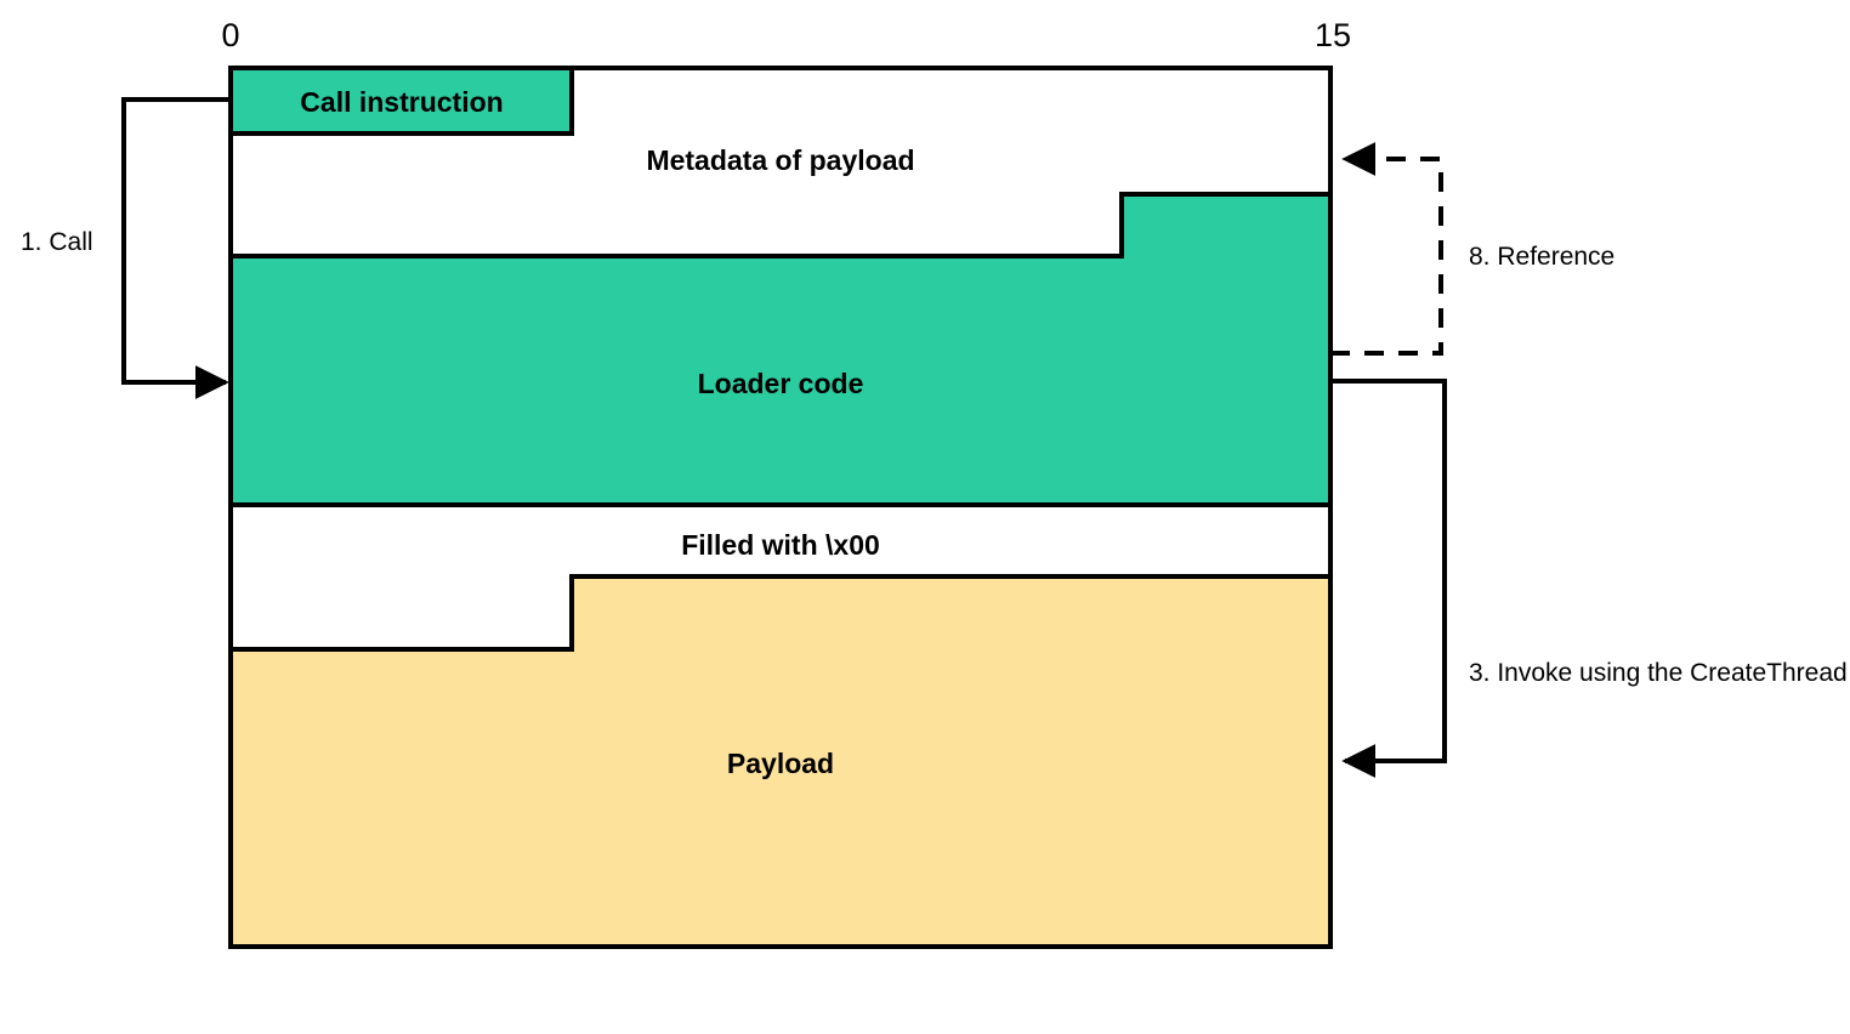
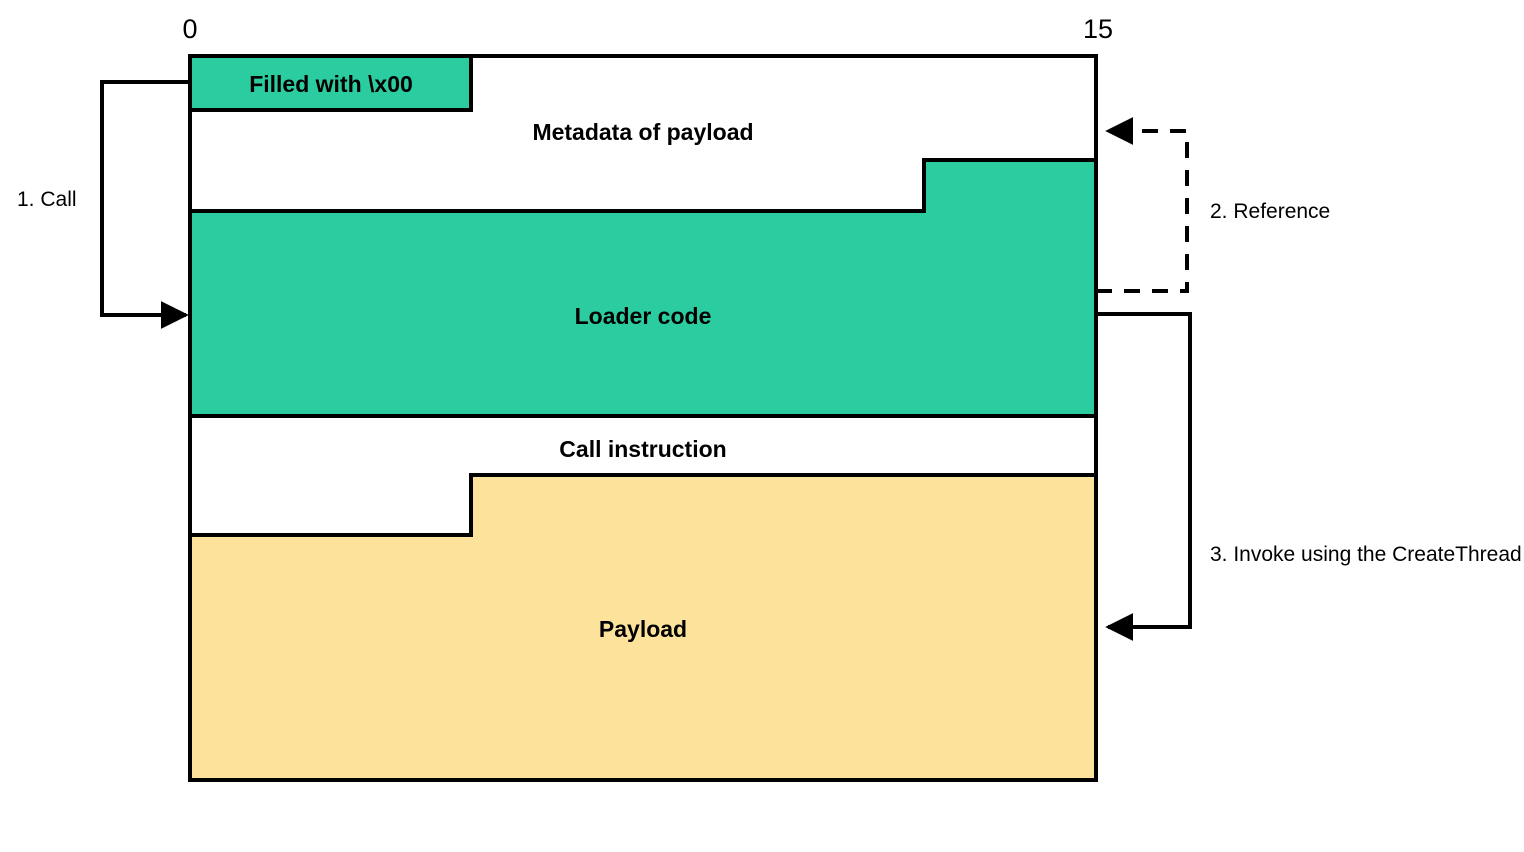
  0
  15
- Call instruction
+ Filled with \x00
  Metadata of payload
  Loader code
- Filled with \x00
+ Call instruction
  Payload
  1. Call
- 8. Reference
+ 2. Reference
  3. Invoke using the CreateThread
